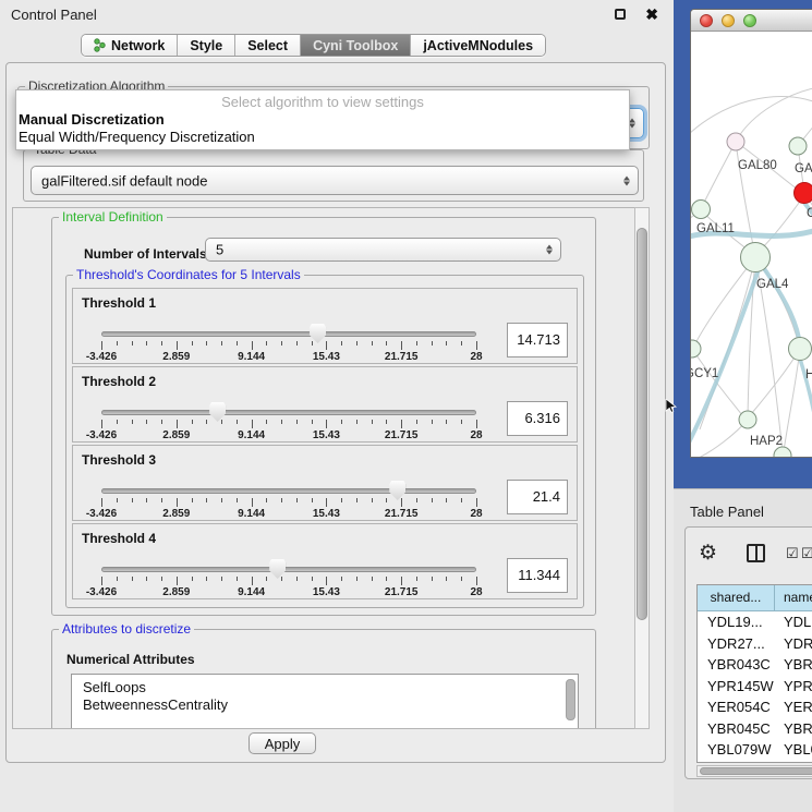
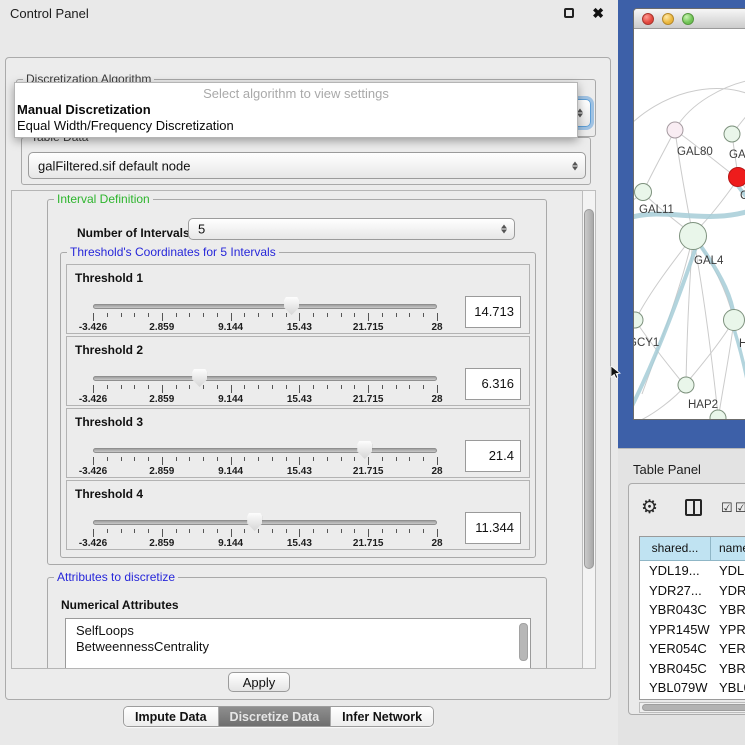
  Control Panel
  ✖
- Network
- Style
- Select
- Cyni Toolbox
- jActiveMNodules
  Discretization Algorithm
  Select algorithm to view settings
  Manual Discretization
  Equal Width/Frequency Discretization
  galFiltered.sif default node
  Interval Definition
  Number of Intervals
  5
  Threshold's Coordinates for 5 Intervals
  Threshold 1
  -3.426
  2.859
  9.144
  15.43
  21.715
  28
  14.713
  Threshold 2
  -3.426
  2.859
  9.144
  15.43
  21.715
  28
  6.316
  Threshold 3
  -3.426
  2.859
  9.144
  15.43
  21.715
  28
  21.4
  Threshold 4
  -3.426
  2.859
  9.144
  15.43
  21.715
  28
  11.344
  Attributes to discretize
  Numerical Attributes
  SelfLoops
  BetweennessCentrality
  Apply
+ Impute Data
+ Discretize Data
+ Infer Network
  GAL80
  GA
  C
  GAL11
  GAL4
  CY1
  H
  HAP2
  Table Panel
  ⚙
  ☑
  ☑
  shared...
  nam
  YDL19...
  YDR27...
  YBR043C
  YPR145W
  YER054C
  YBR045C
  YBL079W
